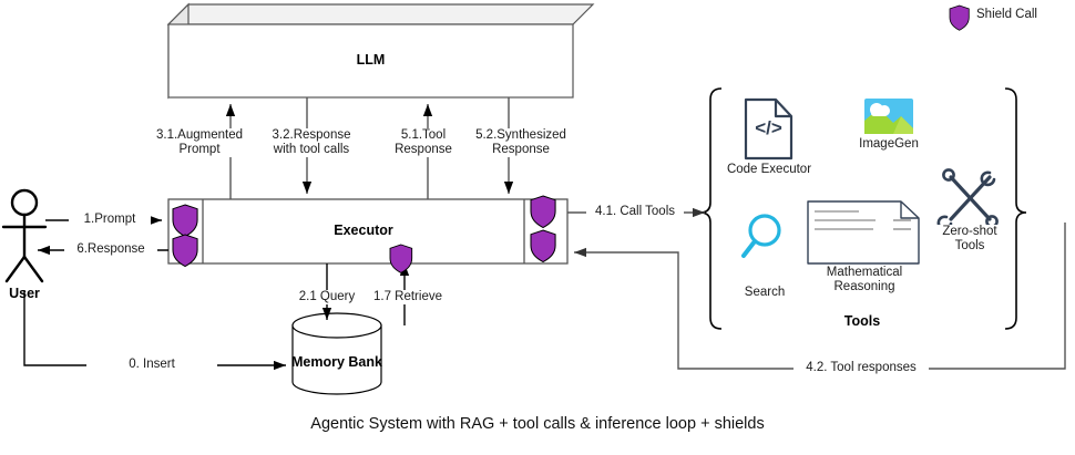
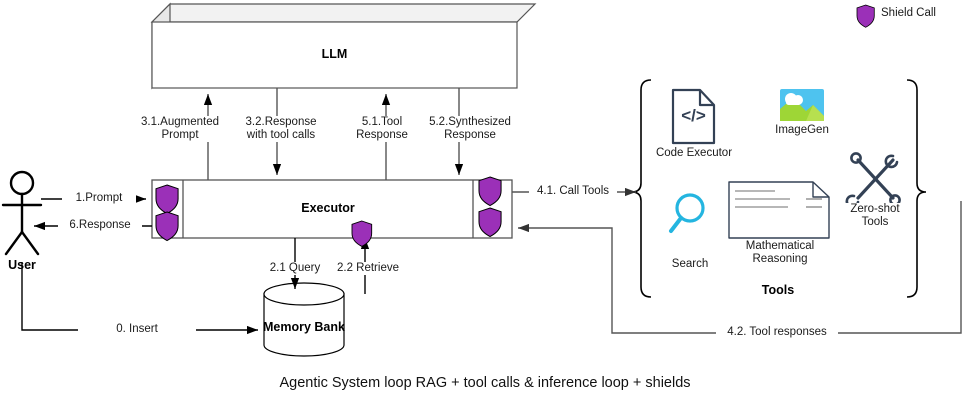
  LLM
  Executor
  Memory Bank
  User
  Tools
  3.1.Augmented
  Prompt
  3.2.Response
  with tool calls
  5.1.Tool
  Response
  5.2.Synthesized
  Response
  1.Prompt
  6.Response
  2.1 Query
- 1.7 Retrieve
+ 2.2 Retrieve
  0. Insert
  4.1. Call Tools
  4.2. Tool responses
  Code Executor
  ImageGen
  Zero-shot
  Tools
  Search
  Mathematical
  Reasoning
  </>
  Shield Call
- Agentic System with RAG + tool calls & inference loop + shields
+ Agentic System loop RAG + tool calls & inference loop + shields
